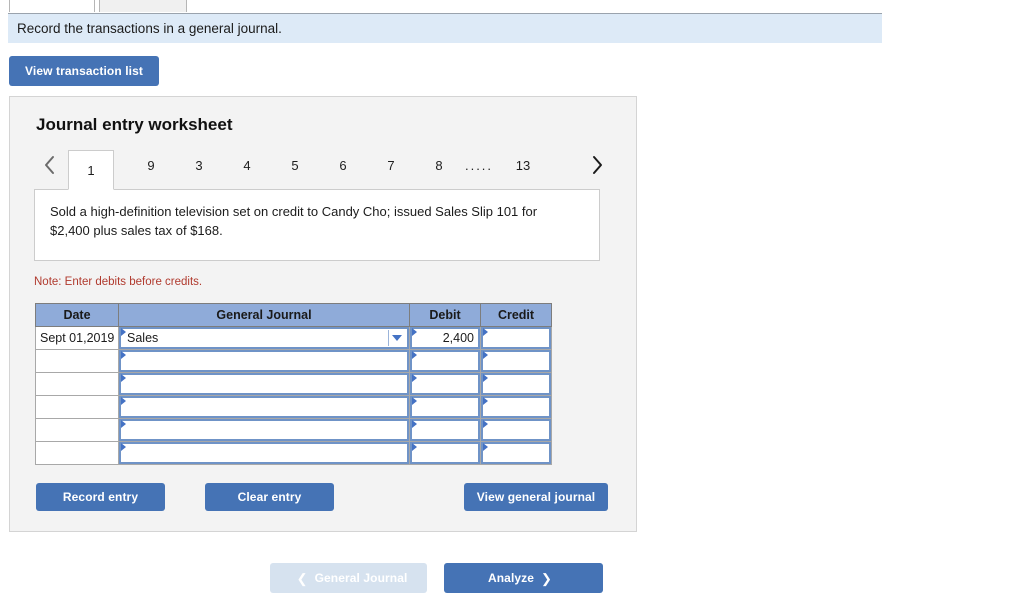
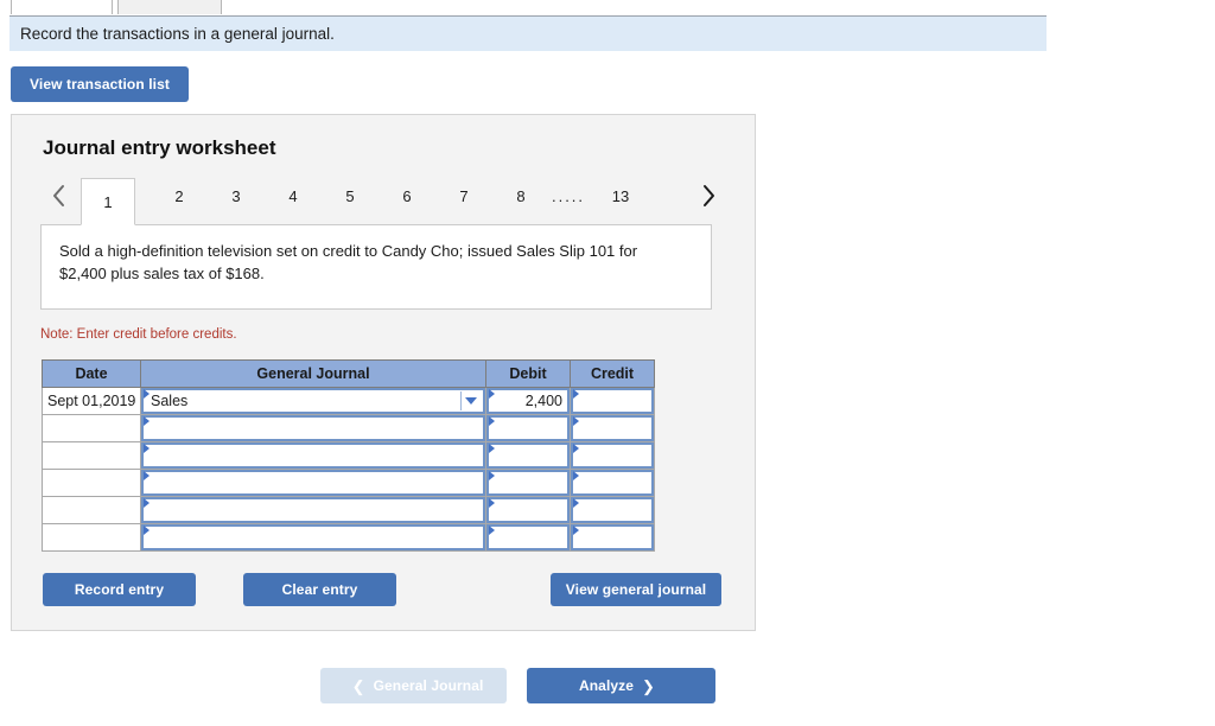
  Record the transactions in a general journal.
  View transaction list
  Journal entry worksheet
  1
- 9
+ 2
  3
  4
  5
  6
  7
  8
  .....
  13
  Sold a high-definition television set on credit to Candy Cho; issued Sales Slip 101 for $2,400 plus sales tax of $168.
- Note: Enter debits before credits.
+ Note: Enter credit before credits.
  Date	General Journal	Debit	Credit
  Sept 01,2019	Sales	2,400
  Record entry
  Clear entry
  View general journal
  ❮
  General Journal
  Analyze
  ❯
